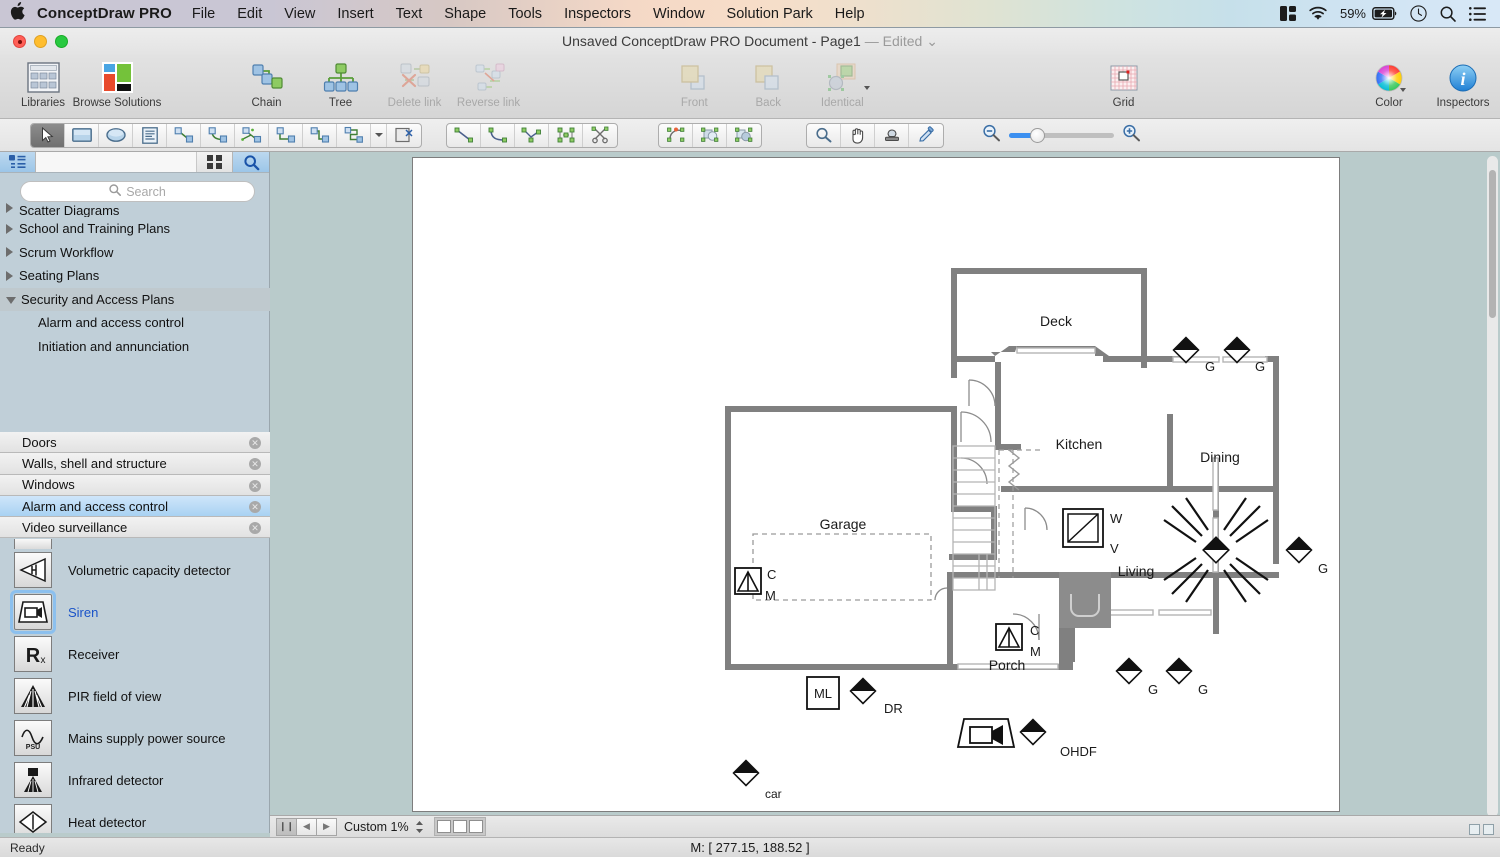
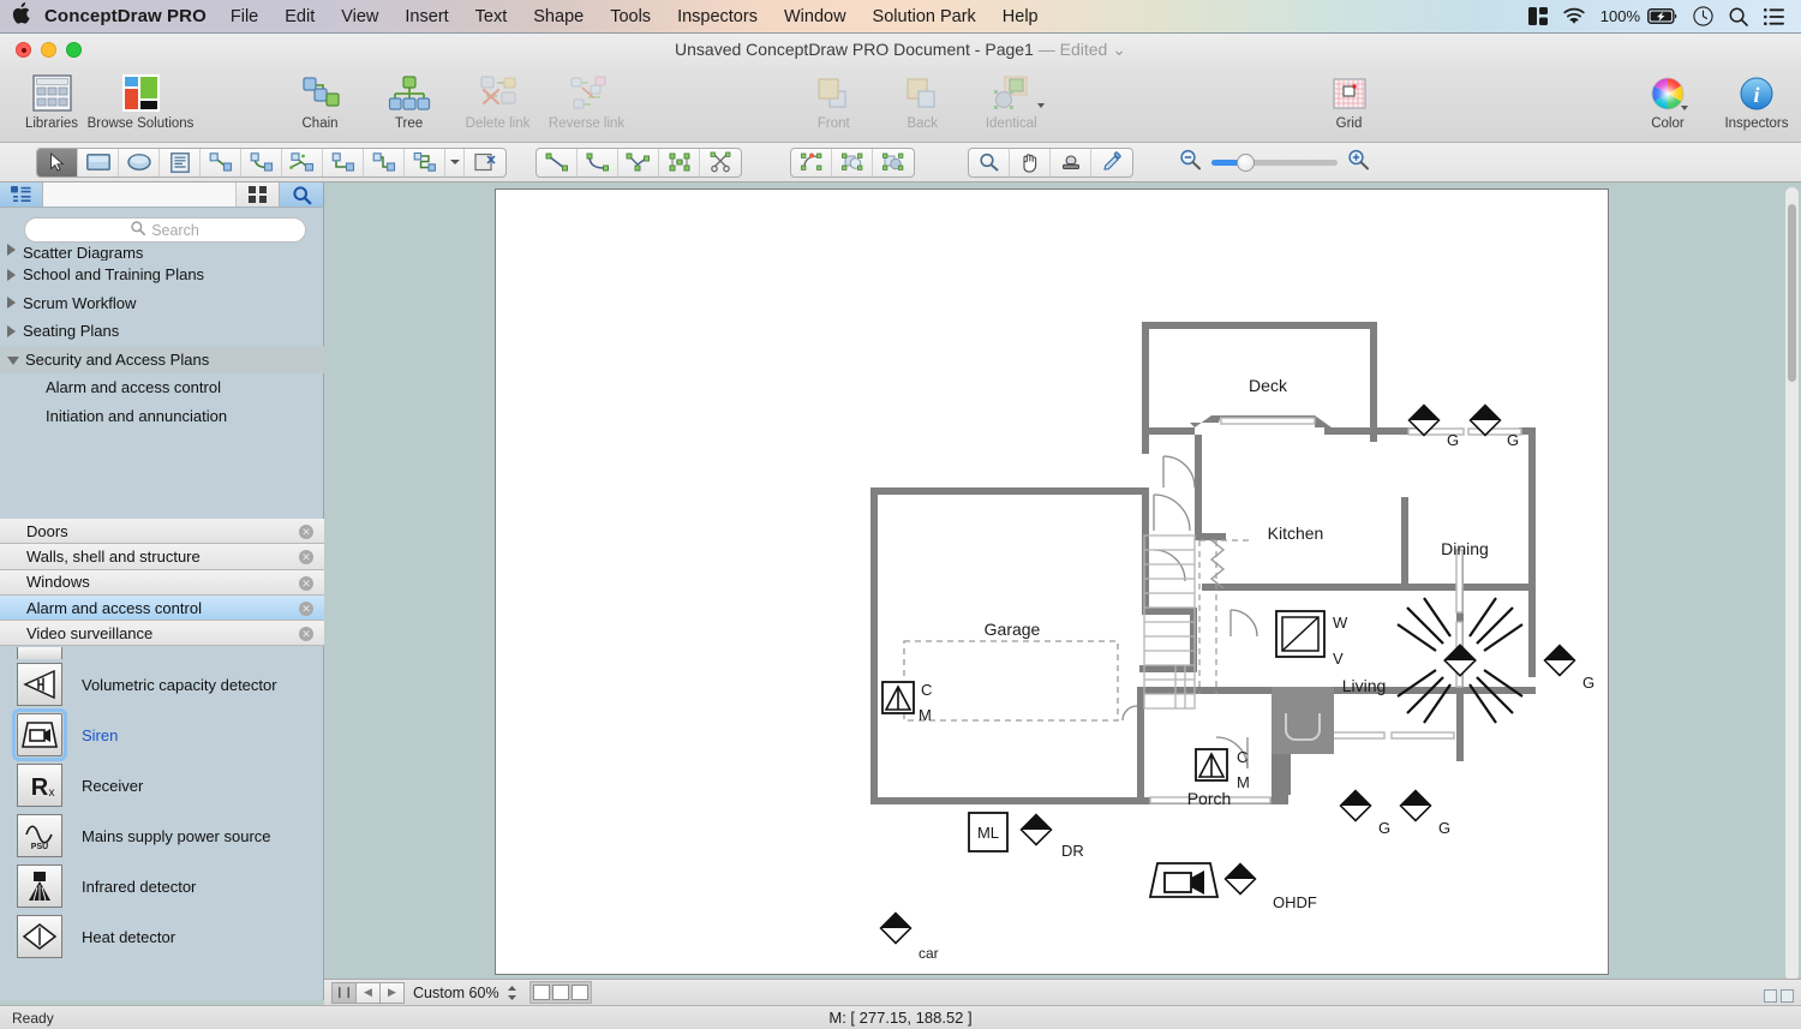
  ConceptDraw PRO
  File
  Edit
  View
  Insert
  Text
  Shape
  Tools
  Inspectors
  Window
  Solution Park
  Help
- 59%
+ 100%
  Unsaved ConceptDraw PRO Document - Page1 — Edited ⌄
  Libraries
  Browse Solutions
  Chain
  Tree
  Delete link
  Reverse link
  Front
  Back
  Identical
  Grid
  Color
  i
  Inspectors
  Search
  Scatter Diagrams
  School and Training Plans
  Scrum Workflow
  Seating Plans
  Security and Access Plans
  Alarm and access control
  Initiation and annunciation
  Doors
  ✕
  Walls, shell and structure
  ✕
  Windows
  ✕
  Alarm and access control
  ✕
  Video surveillance
  ✕
  Volumetric capacity detector
  Siren
  R
  x
  Receiver
- PIR field of view
  Mains supply power source
  Infrared detector
  Heat detector
  Deck
  Kitchen
  Dining
  Living
  Garage
  Porch
  G
  G
  G
  G
  G
  W
  V
  C
  M
  C
  M
  ML
  DR
  OHDF
  car
  ❙❙
  ◀
  ▶
- Custom 1%
+ Custom 60%
  Ready
  M: [ 277.15, 188.52 ]
